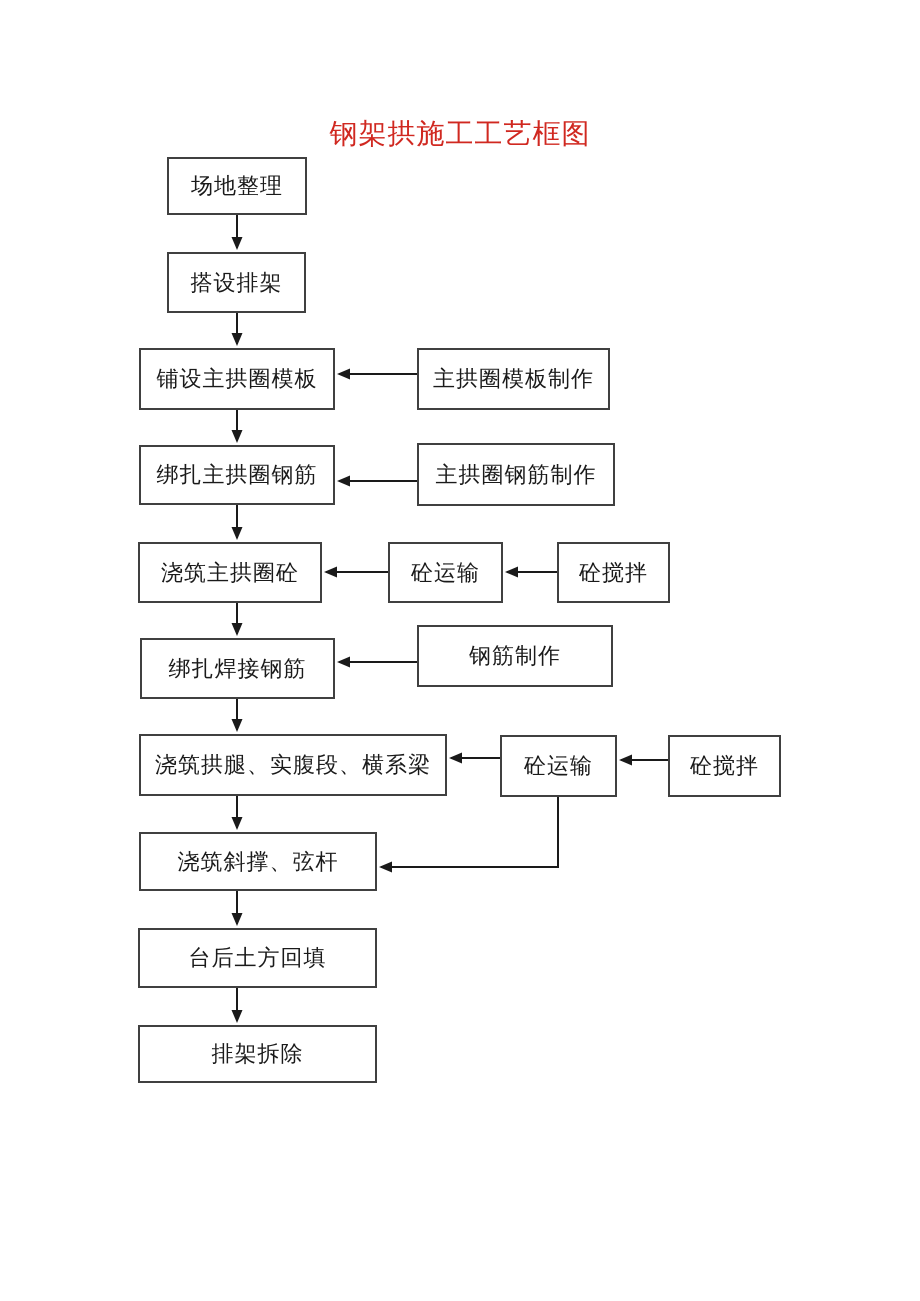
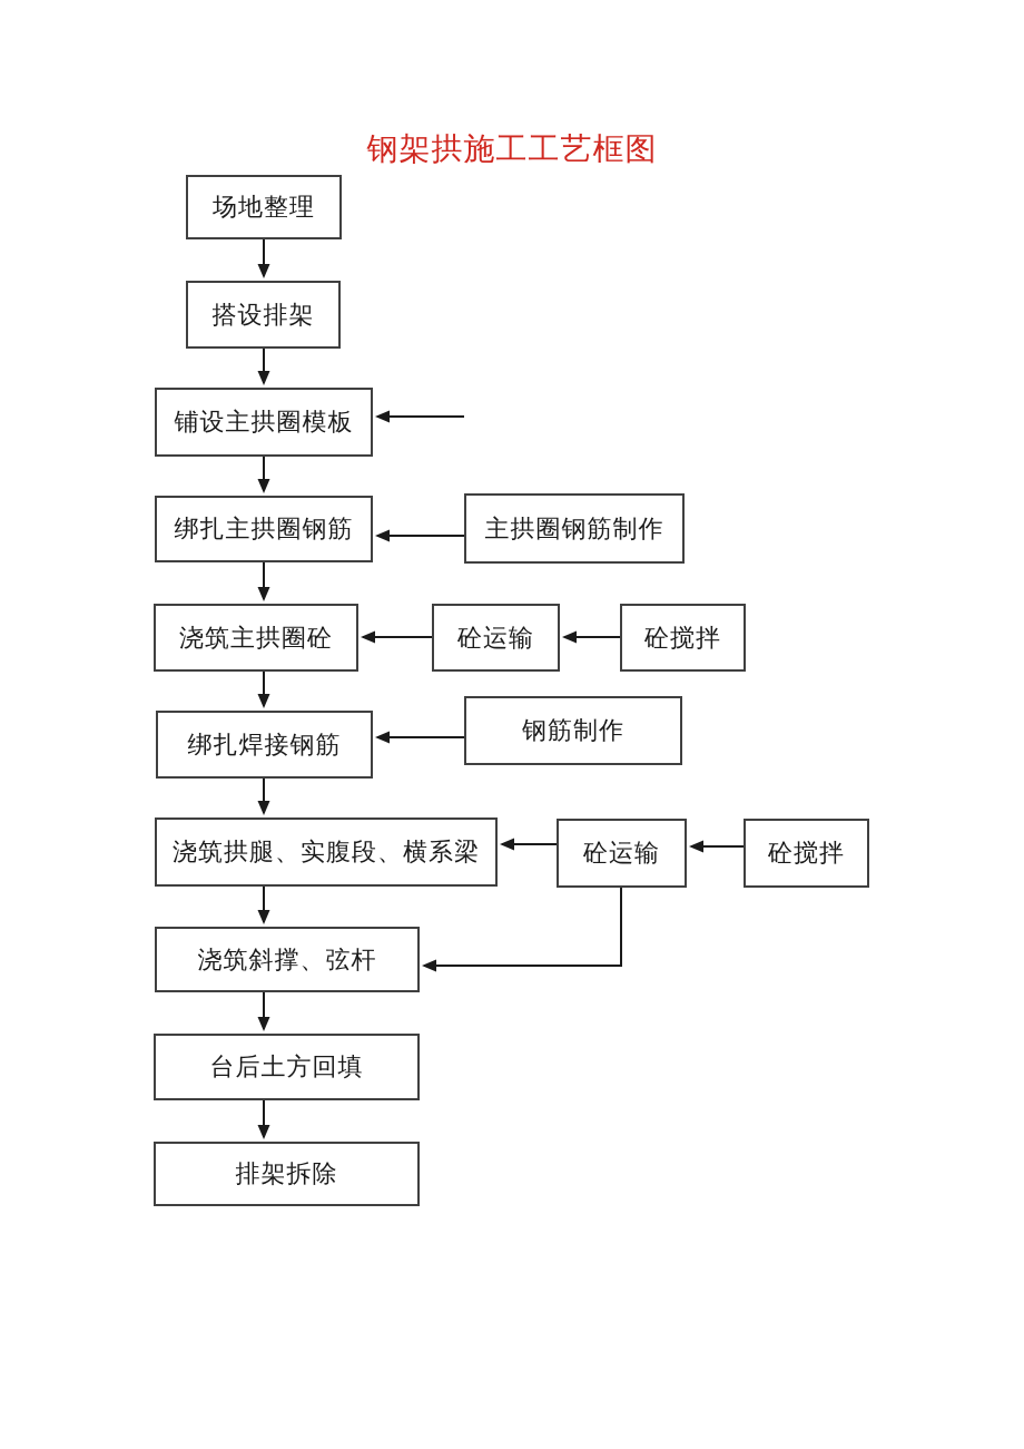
  钢架拱施工工艺框图
  场地整理
  搭设排架
  铺设主拱圈模板
- 主拱圈模板制作
  绑扎主拱圈钢筋
  主拱圈钢筋制作
  浇筑主拱圈砼
  砼运输
  砼搅拌
  绑扎焊接钢筋
  钢筋制作
  浇筑拱腿、实腹段、横系梁
  砼运输
  砼搅拌
  浇筑斜撑、弦杆
  台后土方回填
  排架拆除
